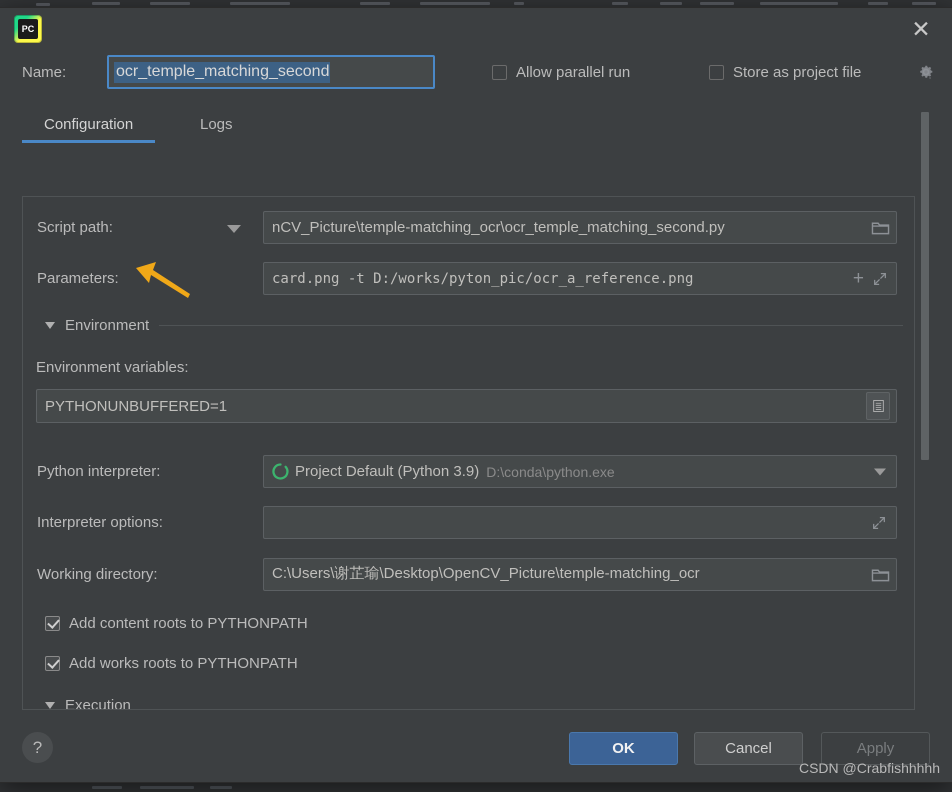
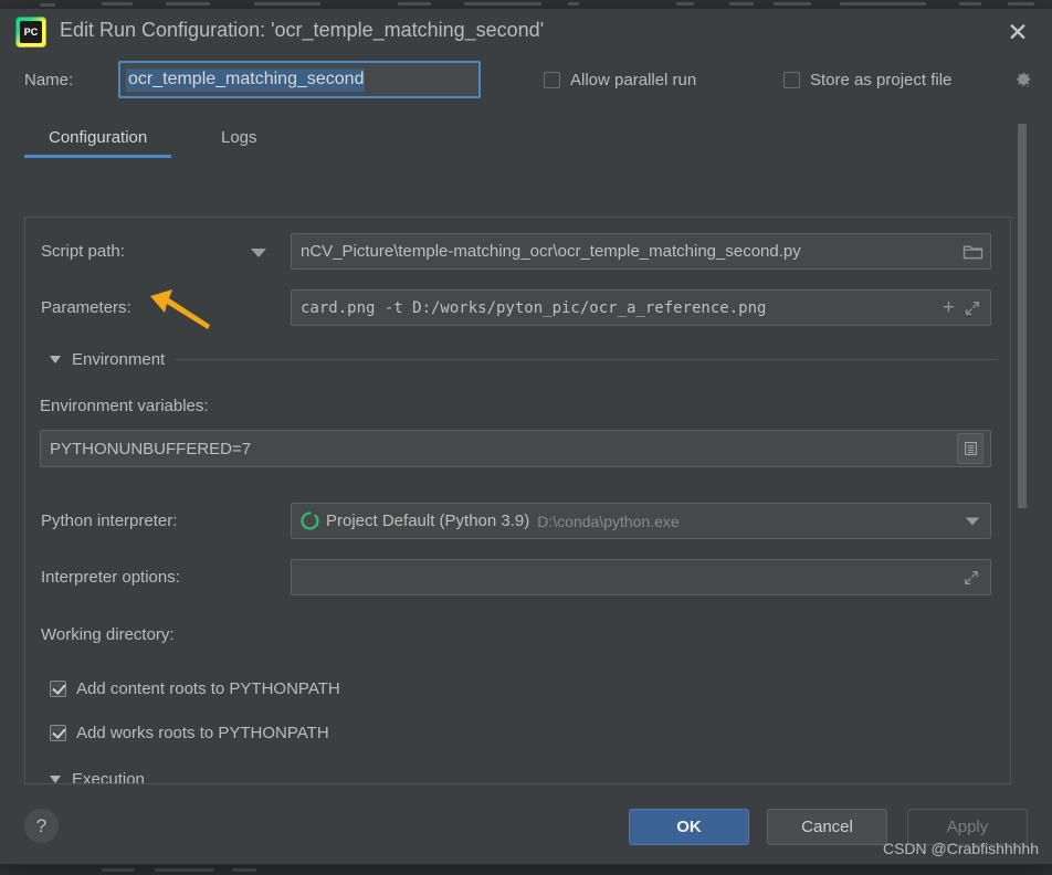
  PC
+ Edit Run Configuration: 'ocr_temple_matching_second'
  ✕
  Name:
  ocr_temple_matching_second
  Allow parallel run
  Store as project file
  Configuration
  Logs
  Script path:
  nCV_Picture\temple-matching_ocr\ocr_temple_matching_second.py
  Parameters:
  card.png -t D:/works/pyton_pic/ocr_a_reference.png
  +
  Environment
  Environment variables:
- PYTHONUNBUFFERED=1
+ PYTHONUNBUFFERED=7
  Python interpreter:
  Project Default (Python 3.9)
  D:\conda\python.exe
  Interpreter options:
  Working directory:
- C:\Users\谢芷瑜\Desktop\OpenCV_Picture\temple-matching_ocr
  Add content roots to PYTHONPATH
  Add works roots to PYTHONPATH
  Execution
  ?
  OK
  Cancel
  Apply
  CSDN @Crabfishhhhh
